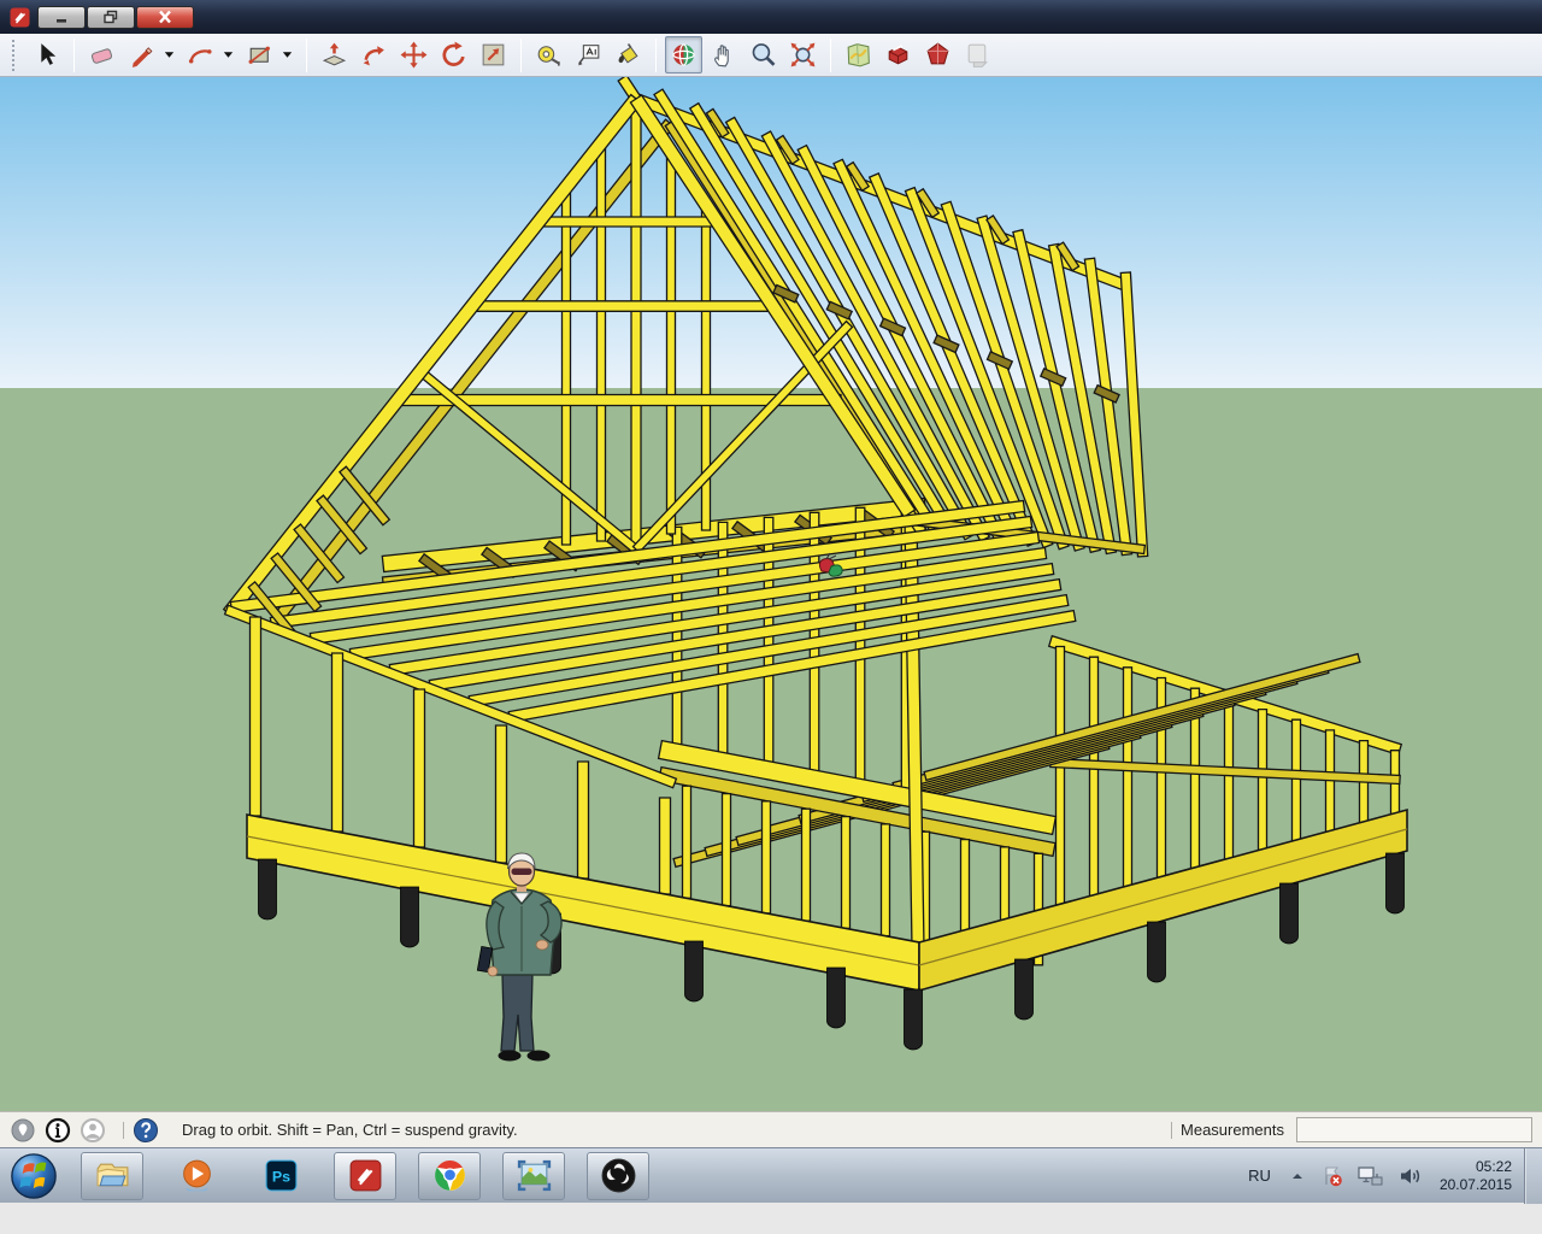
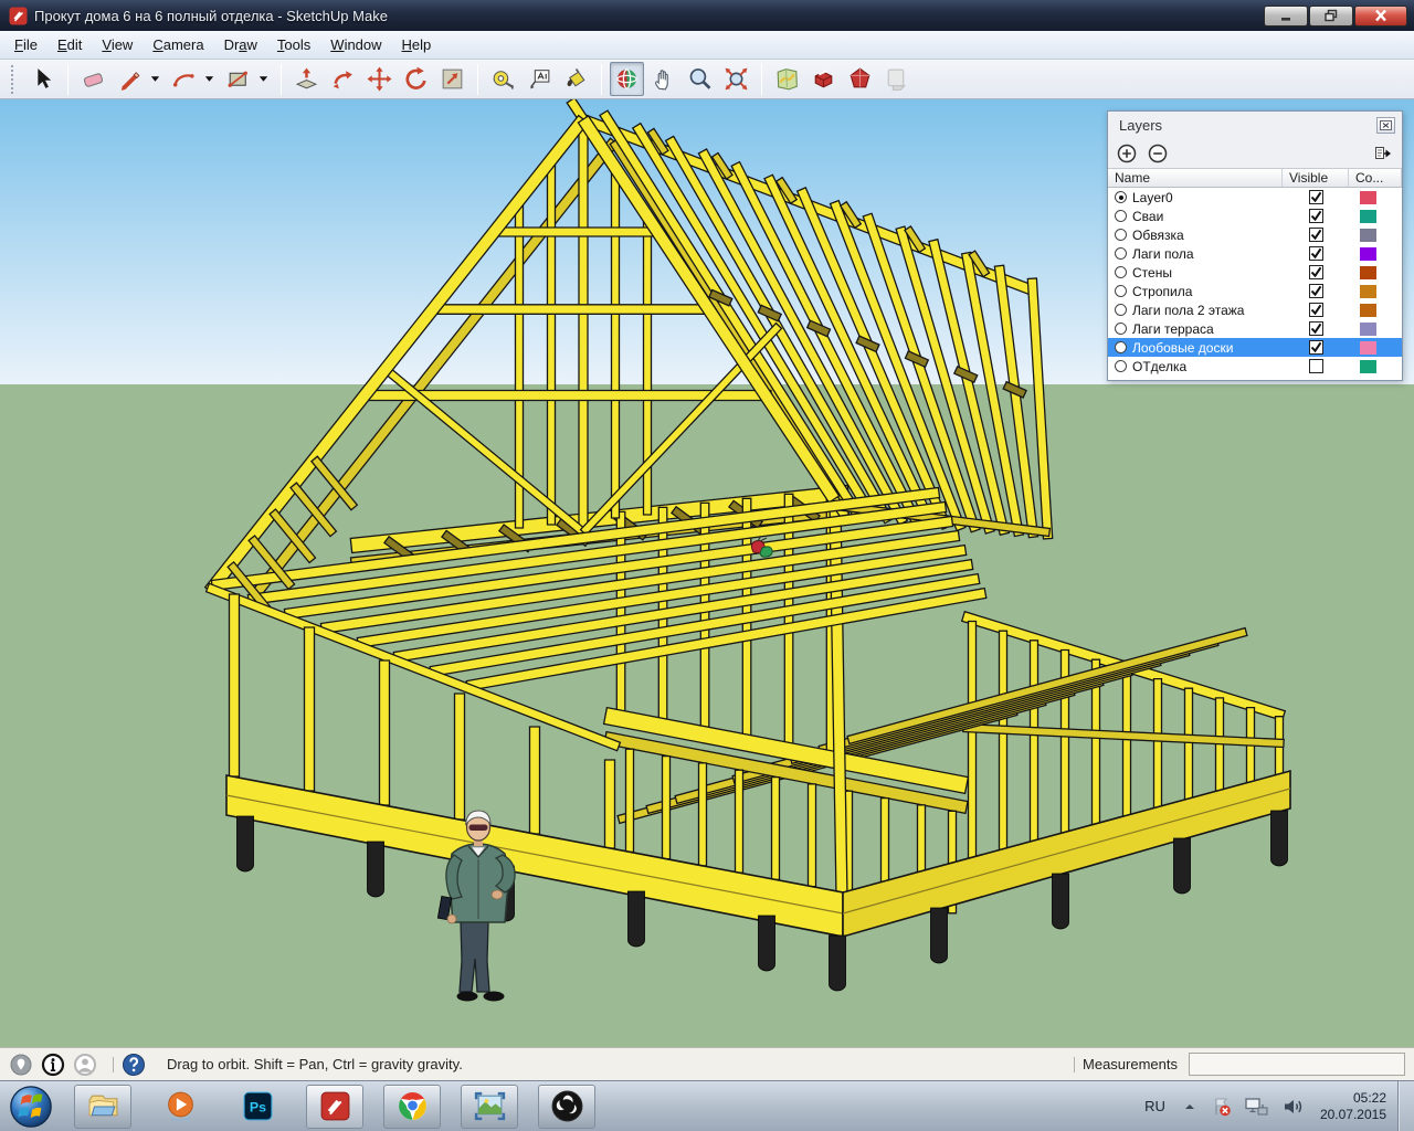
+ Прокут дома 6 на 6 полный отделка - SketchUp Make
+ File
+ Edit
+ View
+ Camera
+ Draw
+ Tools
+ Window
+ Help
+ Layers
+ Name
+ Visible
+ Co...
+ Layer0
+ Сваи
+ Обвязка
+ Лаги пола
+ Стены
+ Стропила
+ Лаги пола 2 этажа
+ Лаги терраса
+ Лообовые доски
+ ОТделка
- Drag to orbit. Shift = Pan, Ctrl = suspend gravity.
+ Drag to orbit. Shift = Pan, Ctrl = gravity gravity.
  Measurements
  Ps
  RU
  05:22
  20.07.2015
